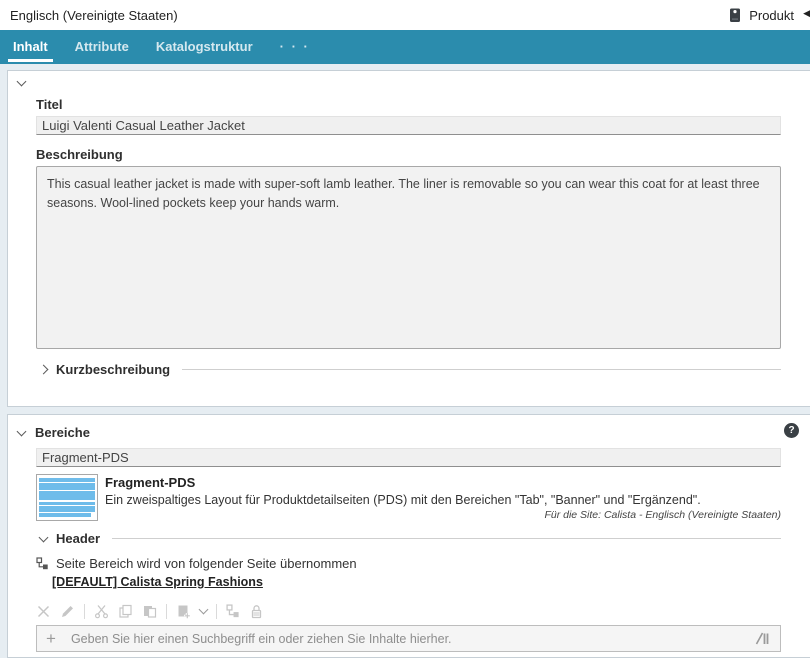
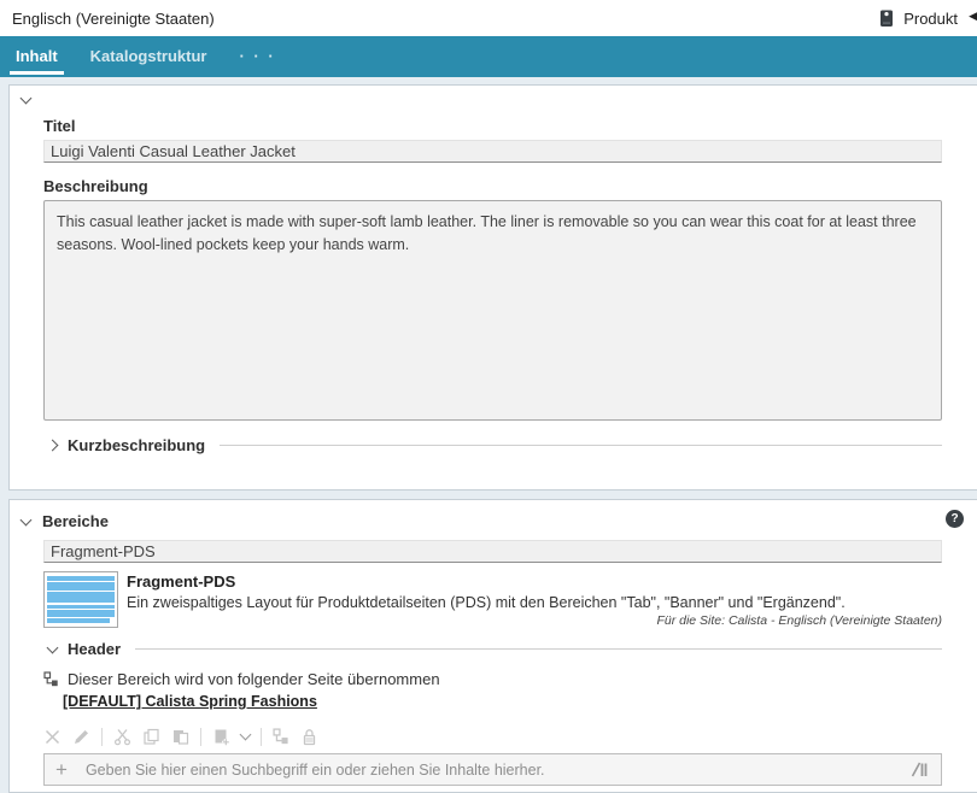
  Englisch (Vereinigte Staaten)
  Produkt
  ◀
  Inhalt
- Attribute
  Katalogstruktur
  · · ·
  Titel
  Luigi Valenti Casual Leather Jacket
  Beschreibung
  Kurzbeschreibung
  ?
  Bereiche
  Fragment-PDS
  Fragment-PDS
  Ein zweispaltiges Layout für Produktdetailseiten (PDS) mit den Bereichen "Tab", "Banner" und "Ergänzend".
  Für die Site: Calista - Englisch (Vereinigte Staaten)
  Header
- Seite Bereich wird von folgender Seite übernommen
+ Dieser Bereich wird von folgender Seite übernommen
  [DEFAULT] Calista Spring Fashions
  +
  Geben Sie hier einen Suchbegriff ein oder ziehen Sie Inhalte hierher.
